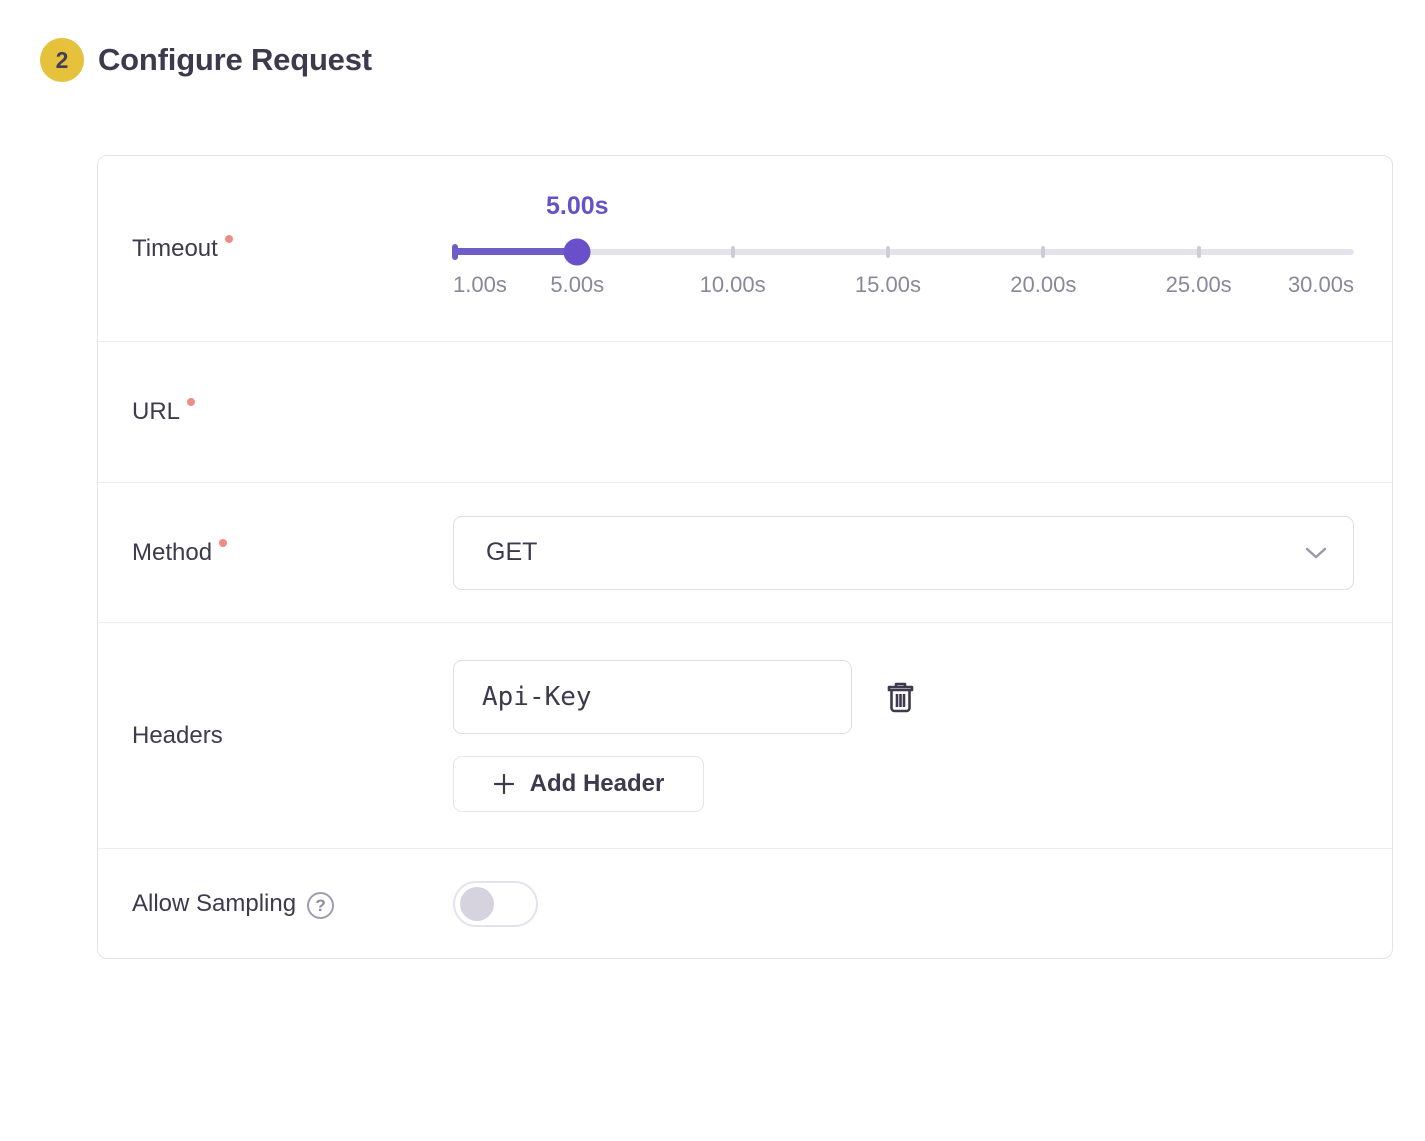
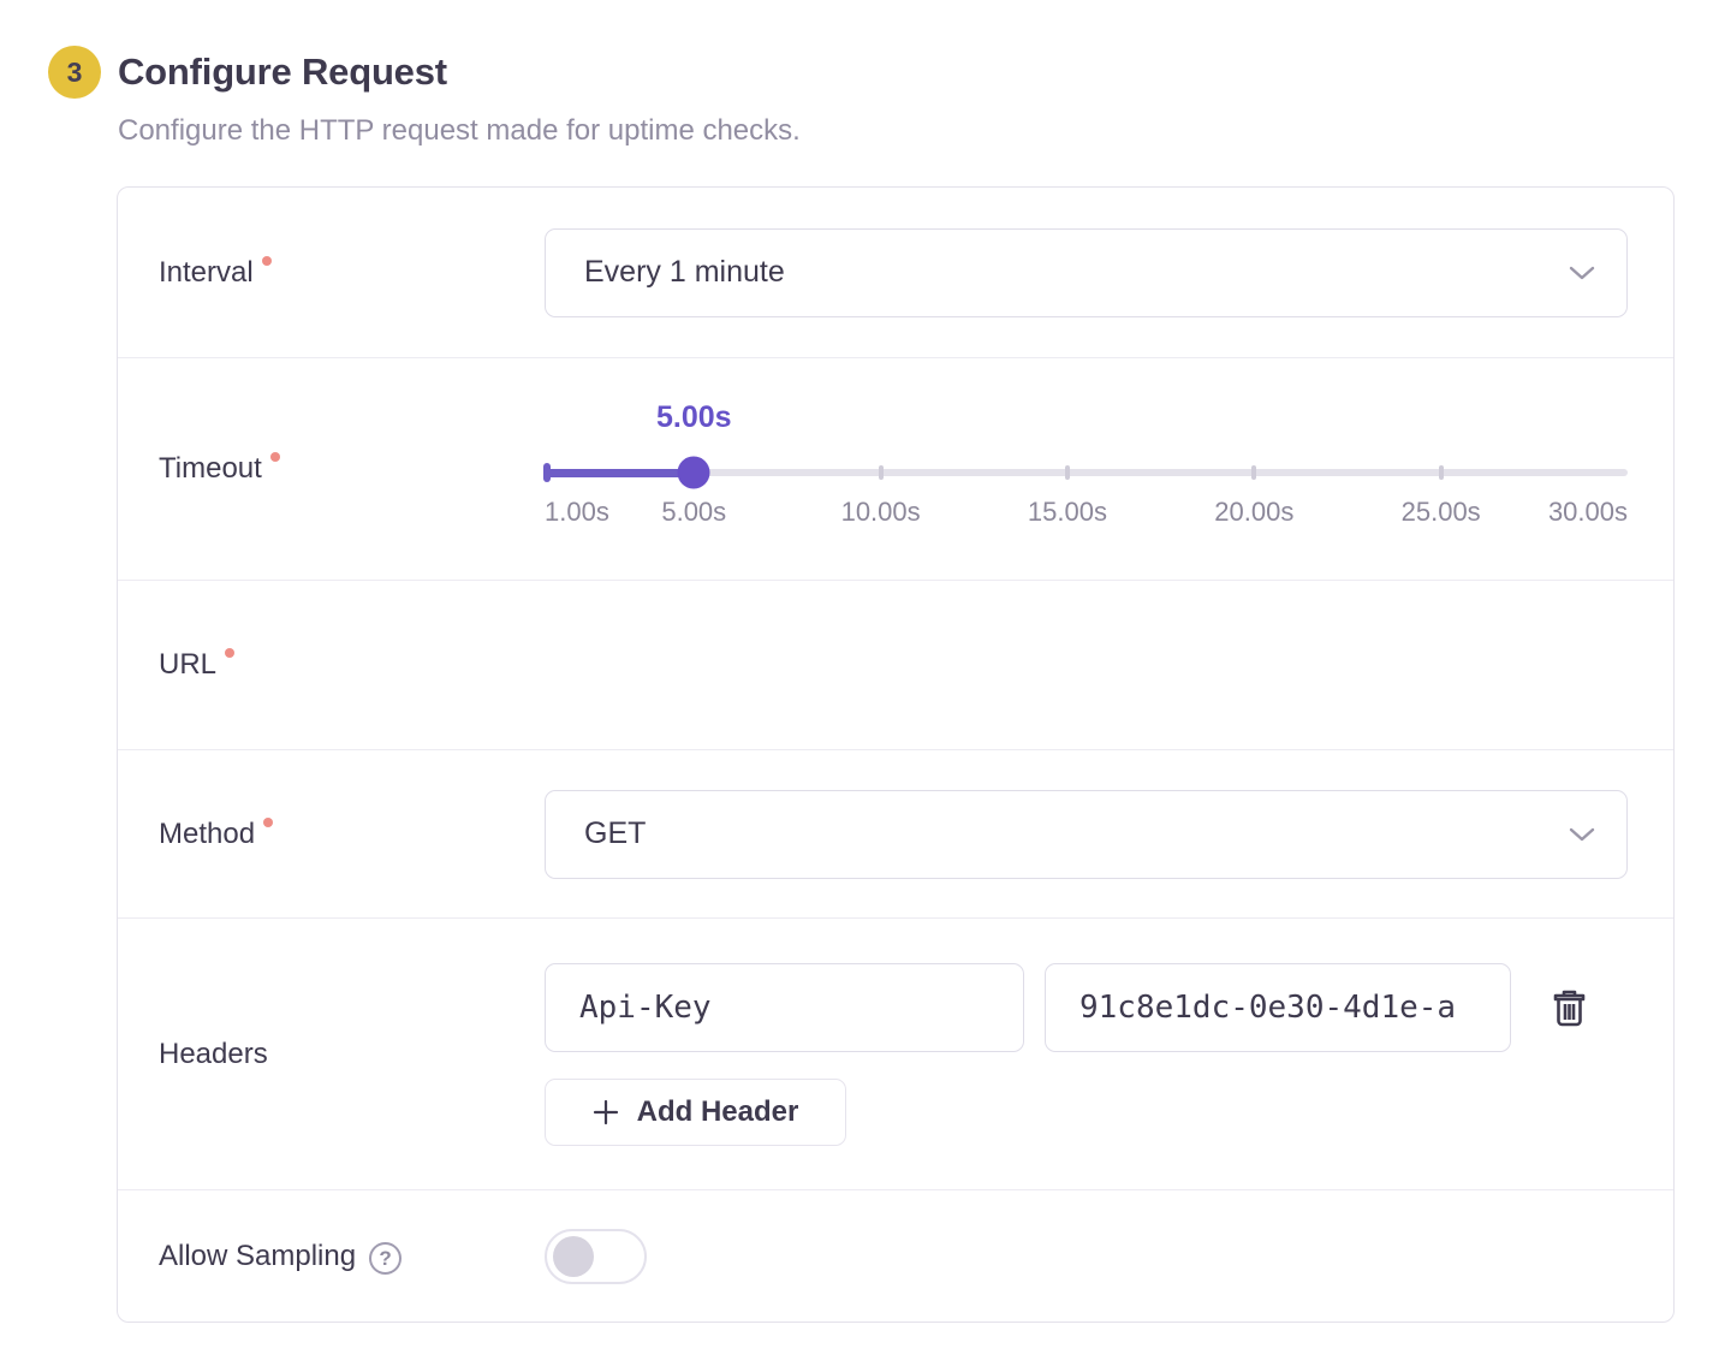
- 2
+ 3
  Configure Request
+ Configure the HTTP request made for uptime checks.
+ Interval
+ Every 1 minute
  Timeout
  5.00s
  1.00s
  5.00s
  10.00s
  15.00s
  20.00s
  25.00s
  30.00s
  URL
  Method
  GET
  Headers
  Api-Key
+ 91c8e1dc-0e30-4d1e-a
  Add Header
  Allow Sampling
  ?
